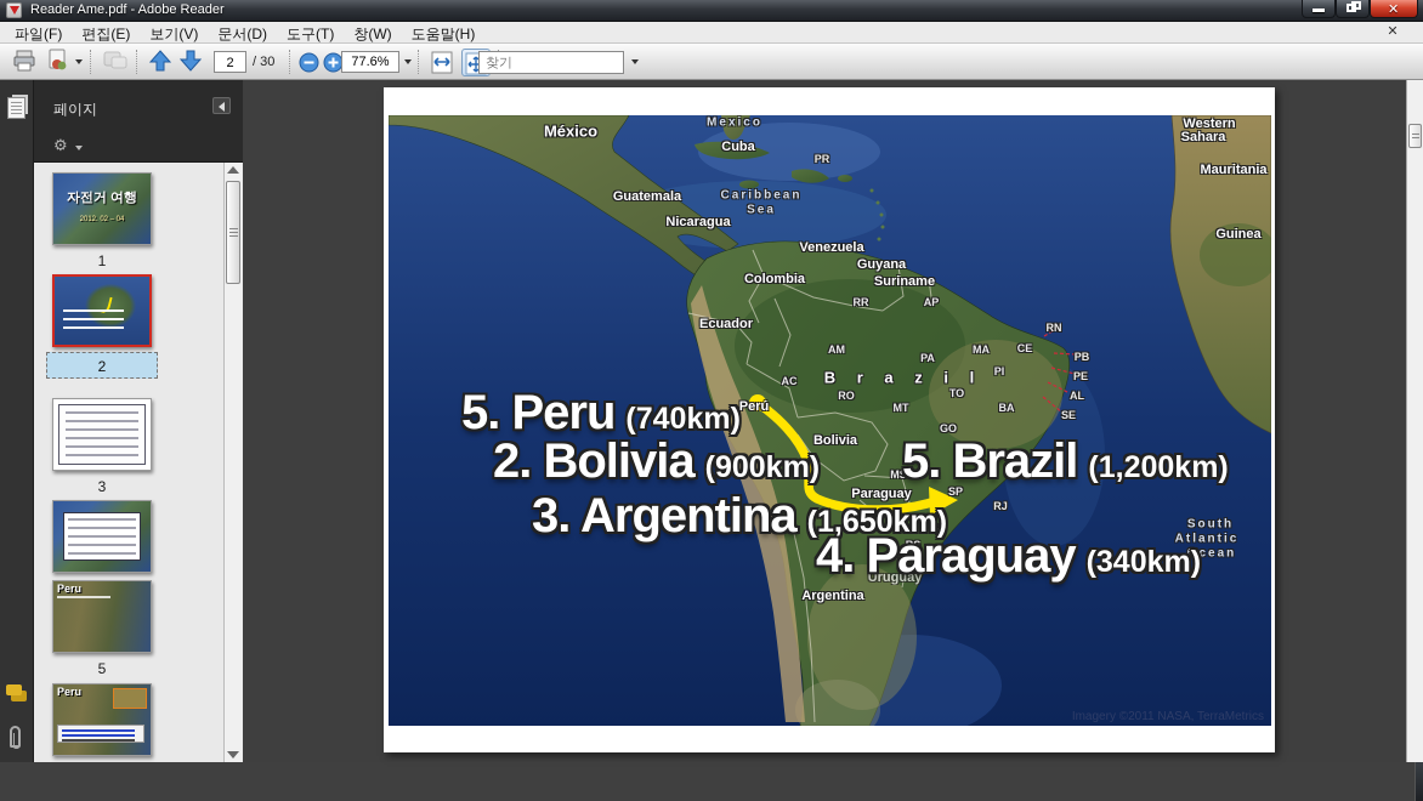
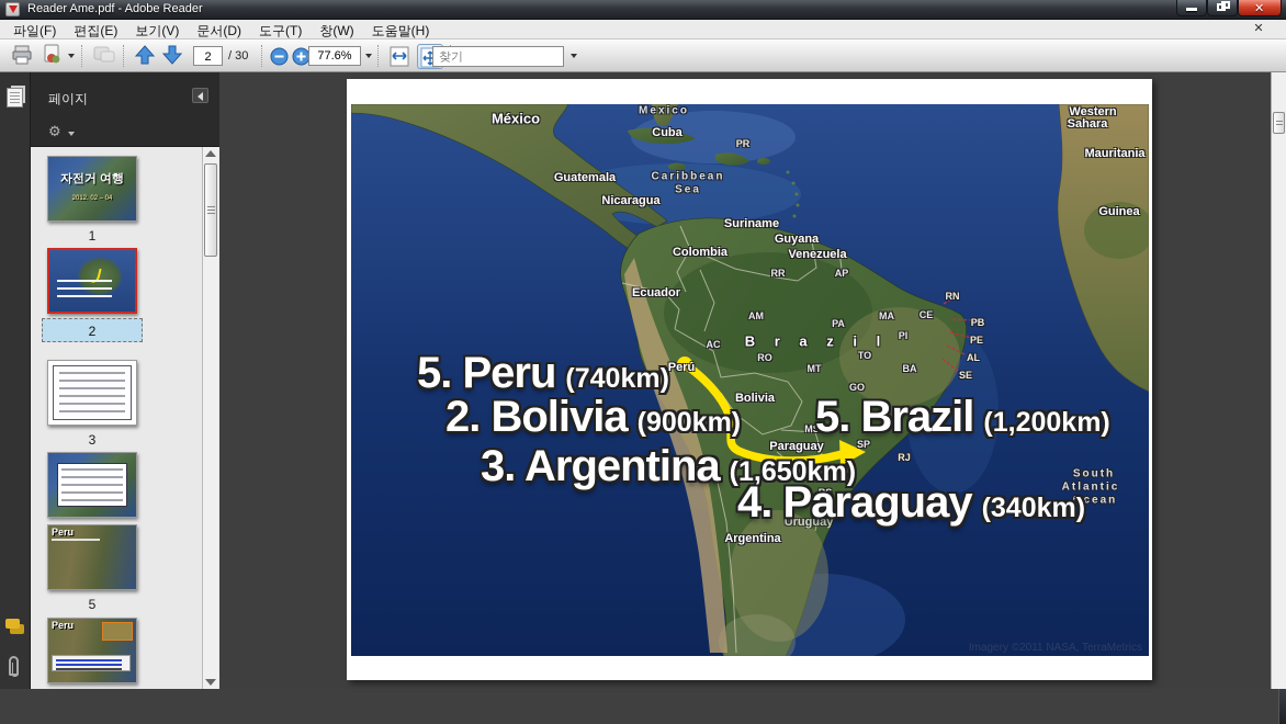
  Reader Ame.pdf - Adobe Reader
  ✕
  파일(F) 편집(E) 보기(V) 문서(D) 도구(T) 창(W) 도움말(H)
  ✕
  2
  / 30
  77.6%
  찾기
  페이지
  ⚙
  자전거 여행
  1
  2
  3
  Peru
  5
  Peru
  México
  Mexico
  Cuba
  PR
  Guatemala
  Caribbean
  Sea
  Nicaragua
- Venezuela
+ Suriname
  Guyana
  Colombia
- Suriname
+ Venezuela
  Ecuador
  RR
  AP
  AM
  PA
  MA
  CE
  RN
  PB
  PE
  AL
  SE
  PI
  AC
  RO
  B r a z i l
  TO
  MT
  BA
  GO
  MS
  SP
  RJ
  SC
  RS
  Perú
  Bolivia
  Paraguay
  Uruguay
  Argentina
  Western
  Sahara
  Mauritania
  Guinea
  South
  Atlantic
  Ocean
  5. Peru
  (740km)
  2. Bolivia
  (900km)
  3. Argentina
  (1,650km)
  4. Paraguay
  (340km)
  5. Brazil
  (1,200km)
  Imagery ©2011 NASA, TerraMetrics
